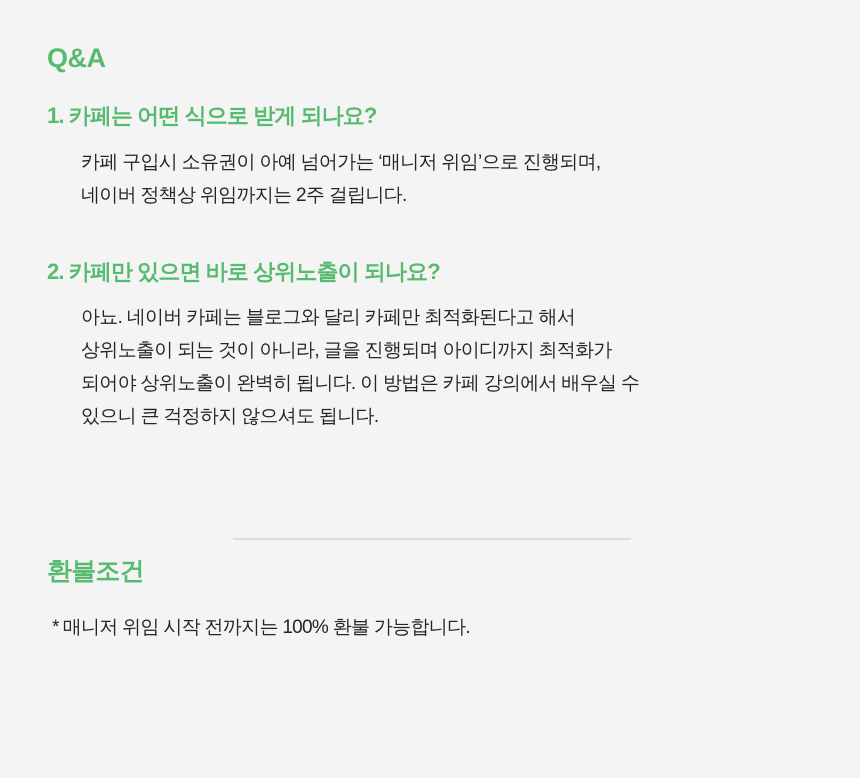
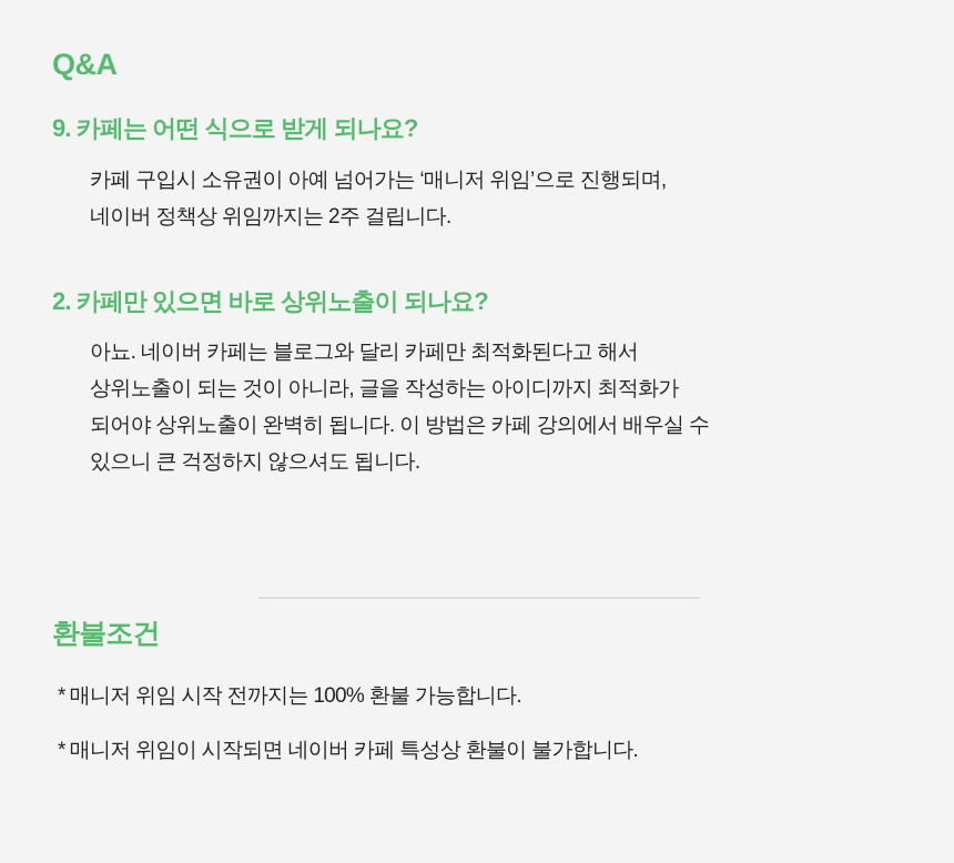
  Q&A
- 1. 카페는 어떤 식으로 받게 되나요?
+ 9. 카페는 어떤 식으로 받게 되나요?
  카페 구입시 소유권이 아예 넘어가는 ‘매니저 위임’으로 진행되며,
  네이버 정책상 위임까지는 2주 걸립니다.
  2. 카페만 있으면 바로 상위노출이 되나요?
  아뇨. 네이버 카페는 블로그와 달리 카페만 최적화된다고 해서
- 상위노출이 되는 것이 아니라, 글을 진행되며 아이디까지 최적화가
+ 상위노출이 되는 것이 아니라, 글을 작성하는 아이디까지 최적화가
  되어야 상위노출이 완벽히 됩니다. 이 방법은 카페 강의에서 배우실 수
  있으니 큰 걱정하지 않으셔도 됩니다.
  환불조건
  * 매니저 위임 시작 전까지는 100% 환불 가능합니다.
+ * 매니저 위임이 시작되면 네이버 카페 특성상 환불이 불가합니다.
